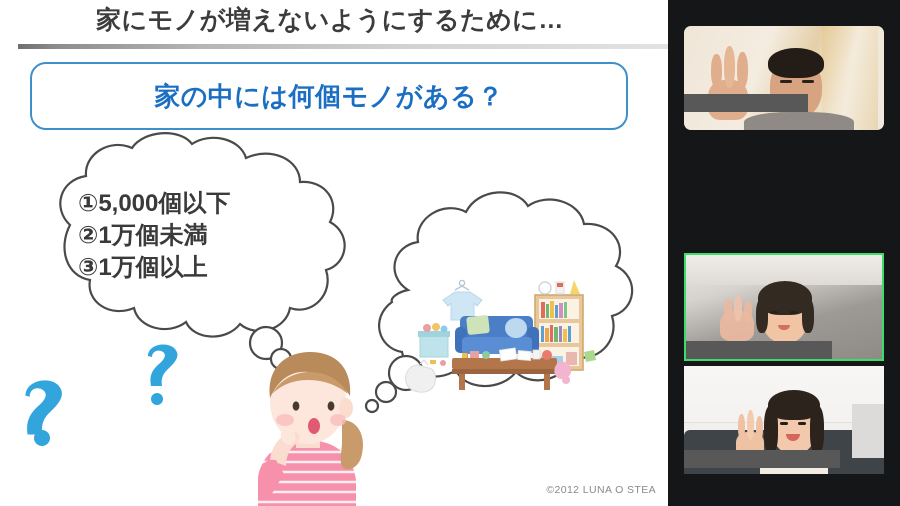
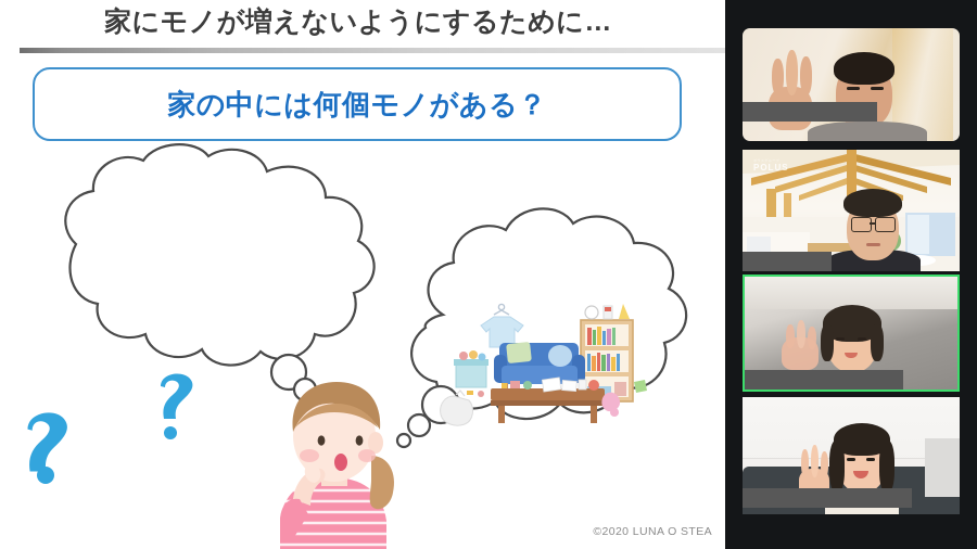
  家にモノが増えないようにするために…
  家の中には何個モノがある？
- ①5,000個以下
- ②1万個未満
- ③1万個以上
- ©2012 LUNA O STEA
+ ©2020 LUNA O STEA
+ POLUS
